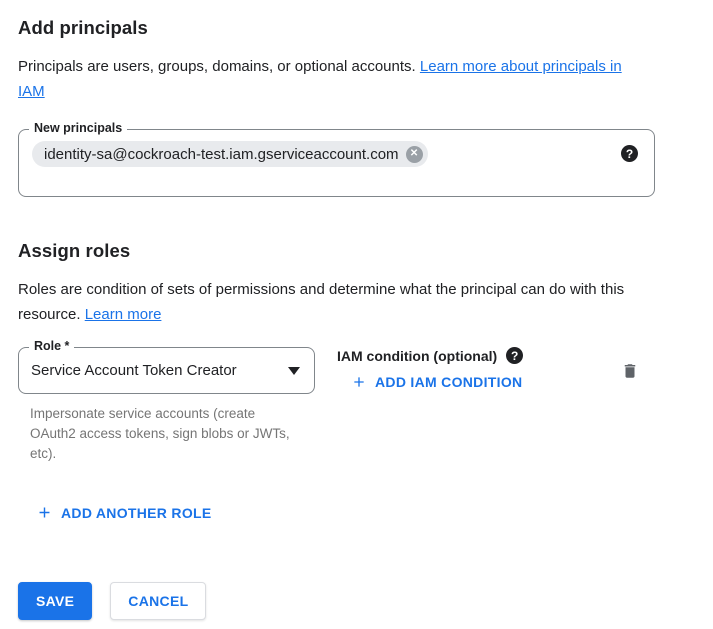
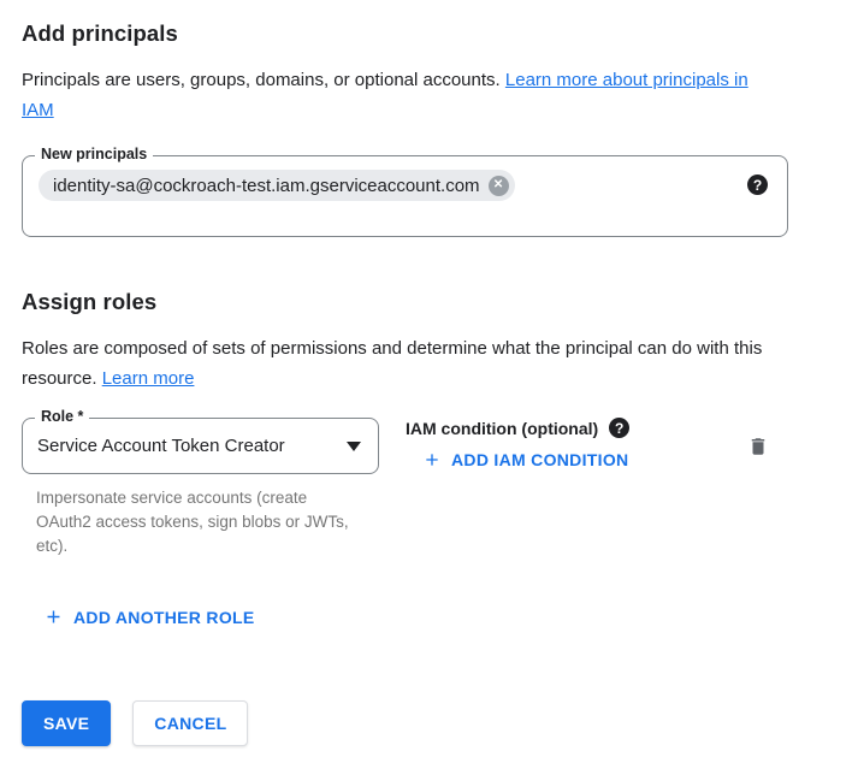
  Add principals
  Principals are users, groups, domains, or optional accounts. Learn more about principals in IAM
  New principals
  identity-sa@cockroach-test.iam.gserviceaccount.com
  ✕
  ?
  Assign roles
- Roles are condition of sets of permissions and determine what the principal can do with this resource. Learn more
+ Roles are composed of sets of permissions and determine what the principal can do with this resource. Learn more
  Role *
  Service Account Token Creator
  Impersonate service accounts (create OAuth2 access tokens, sign blobs or JWTs, etc).
  IAM condition (optional)
  ?
  ADD IAM CONDITION
  ADD ANOTHER ROLE
  SAVE
  CANCEL
